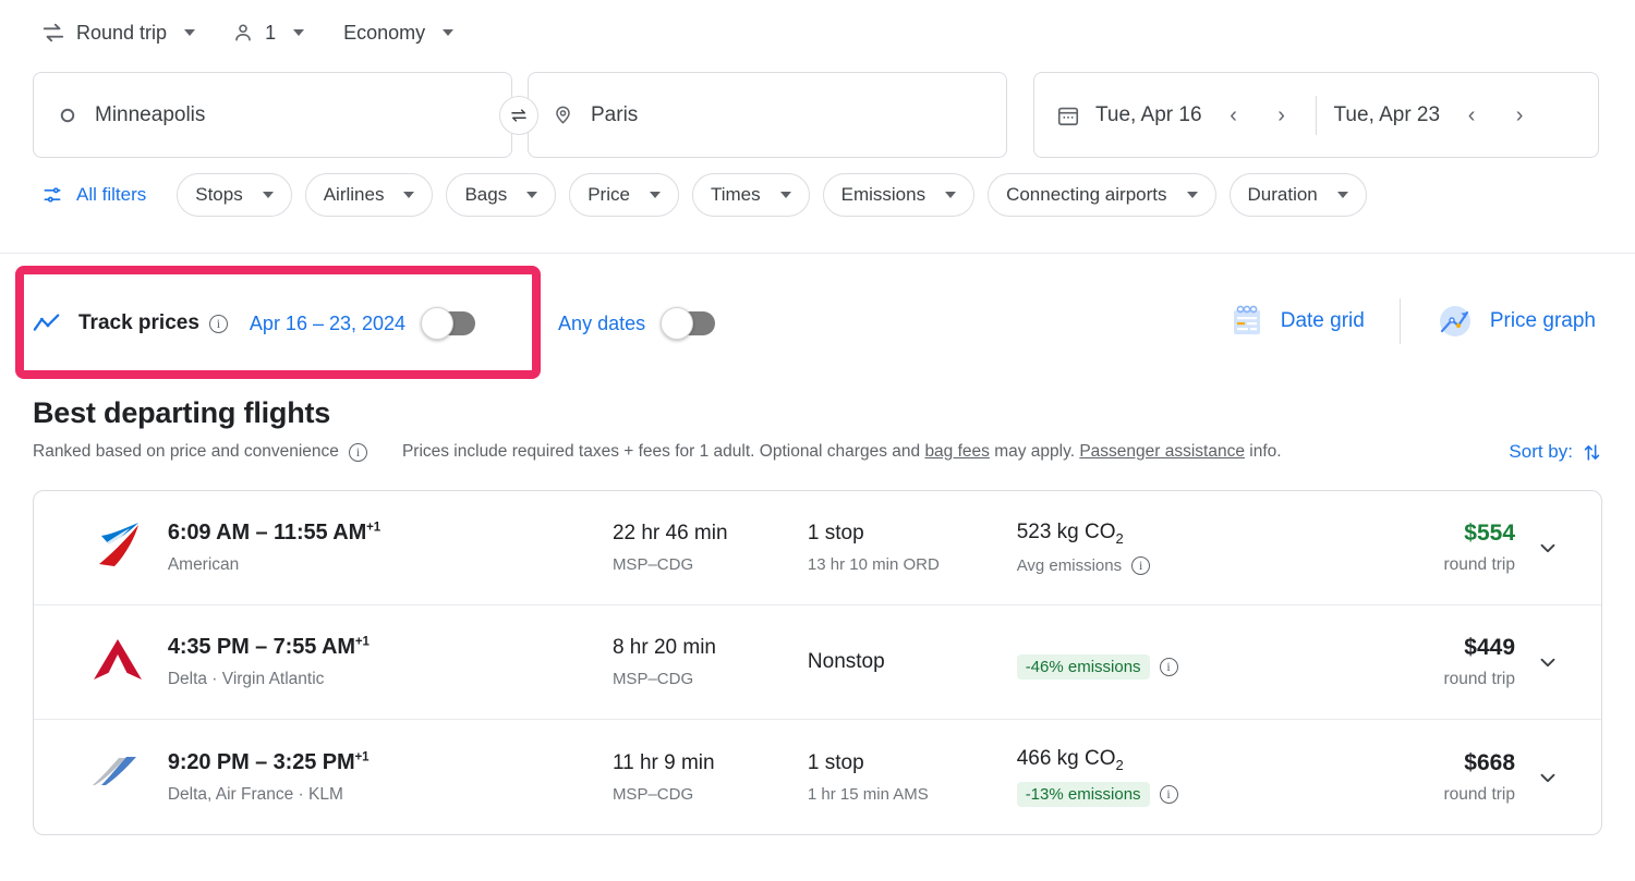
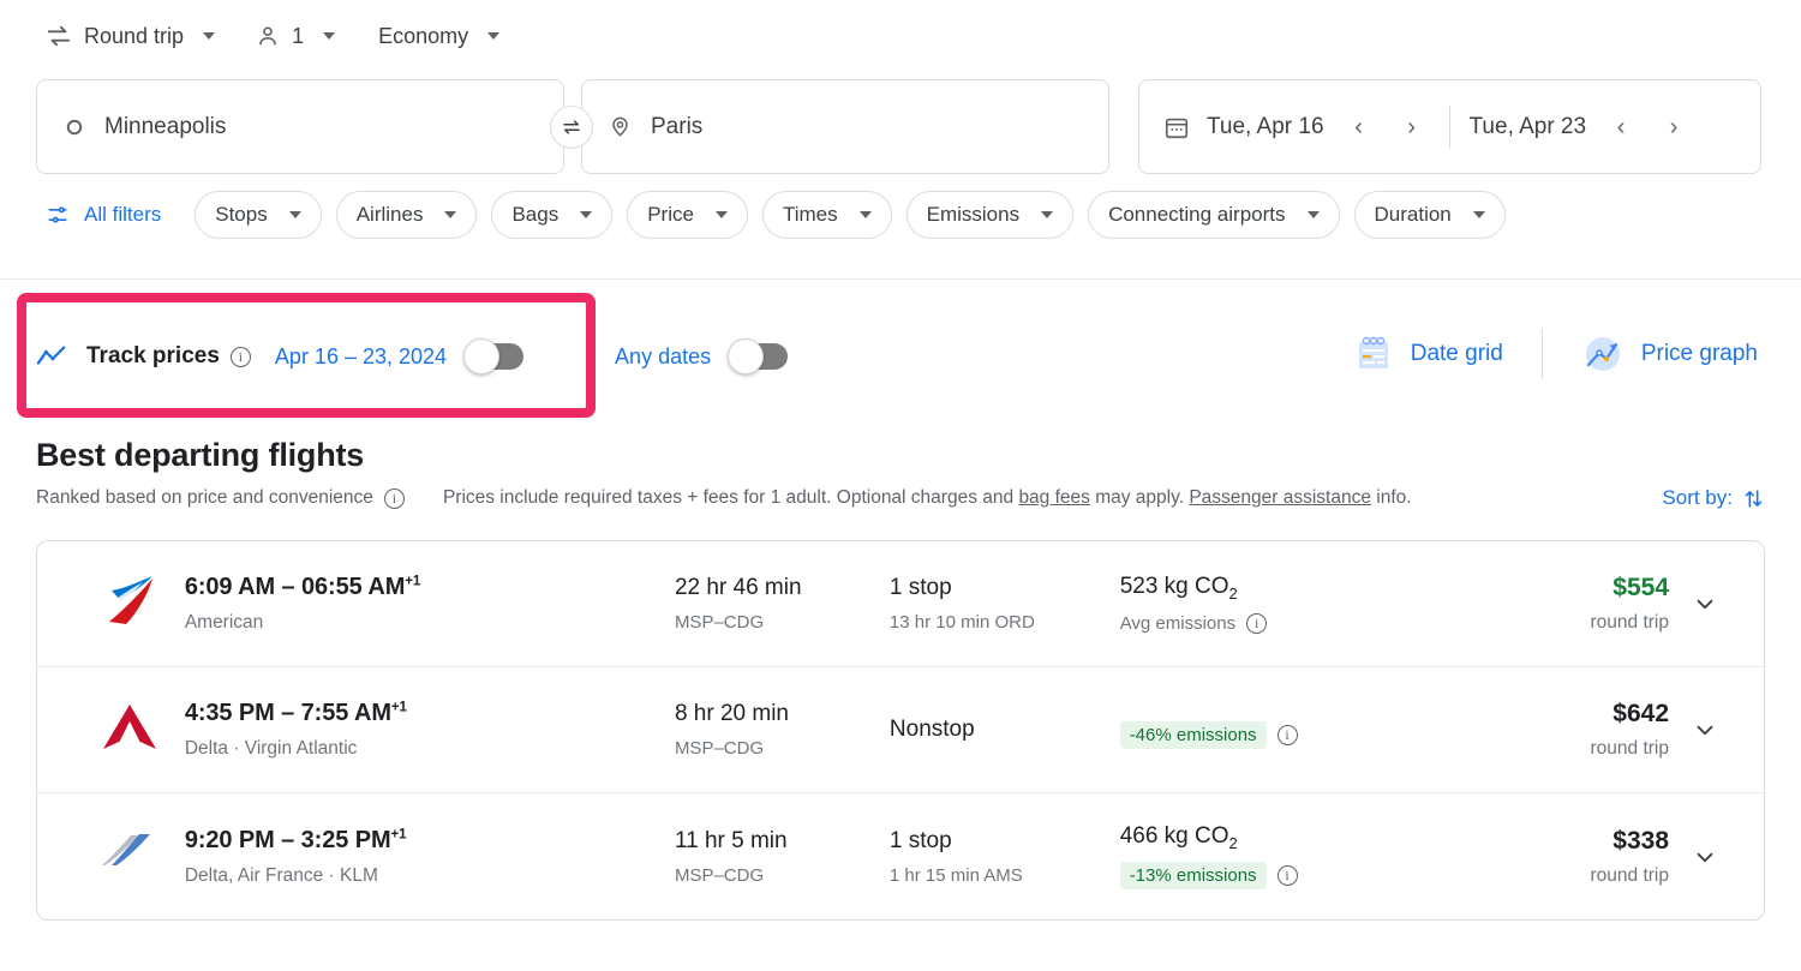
  Round trip
  1
  Economy
  Minneapolis
  Paris
  Tue, Apr 16
  ‹
  ›
  Tue, Apr 23
  ‹
  ›
  All filters
  Stops
  Airlines
  Bags
  Price
  Times
  Emissions
  Connecting airports
  Duration
  Track prices
  i
  Apr 16 – 23, 2024
  Any dates
  Date grid
  Price graph
  Best departing flights
  Ranked based on price and convenience
  i
  Prices include required taxes + fees for 1 adult. Optional charges and bag fees may apply. Passenger assistance info.
  Sort by:
- 6:09 AM – 11:55 AM+1
+ 6:09 AM – 06:55 AM+1
  American
  22 hr 46 min
  MSP–CDG
  1 stop
  13 hr 10 min ORD
  523 kg CO2
  Avg emissions
  i
  $554
  round trip
  4:35 PM – 7:55 AM+1
  Delta · Virgin Atlantic
  8 hr 20 min
  MSP–CDG
  Nonstop
  -46% emissions
  i
- $449
+ $642
  round trip
  9:20 PM – 3:25 PM+1
  Delta, Air France · KLM
- 11 hr 9 min
+ 11 hr 5 min
  MSP–CDG
  1 stop
  1 hr 15 min AMS
  466 kg CO2
  -13% emissions
  i
- $668
+ $338
  round trip
